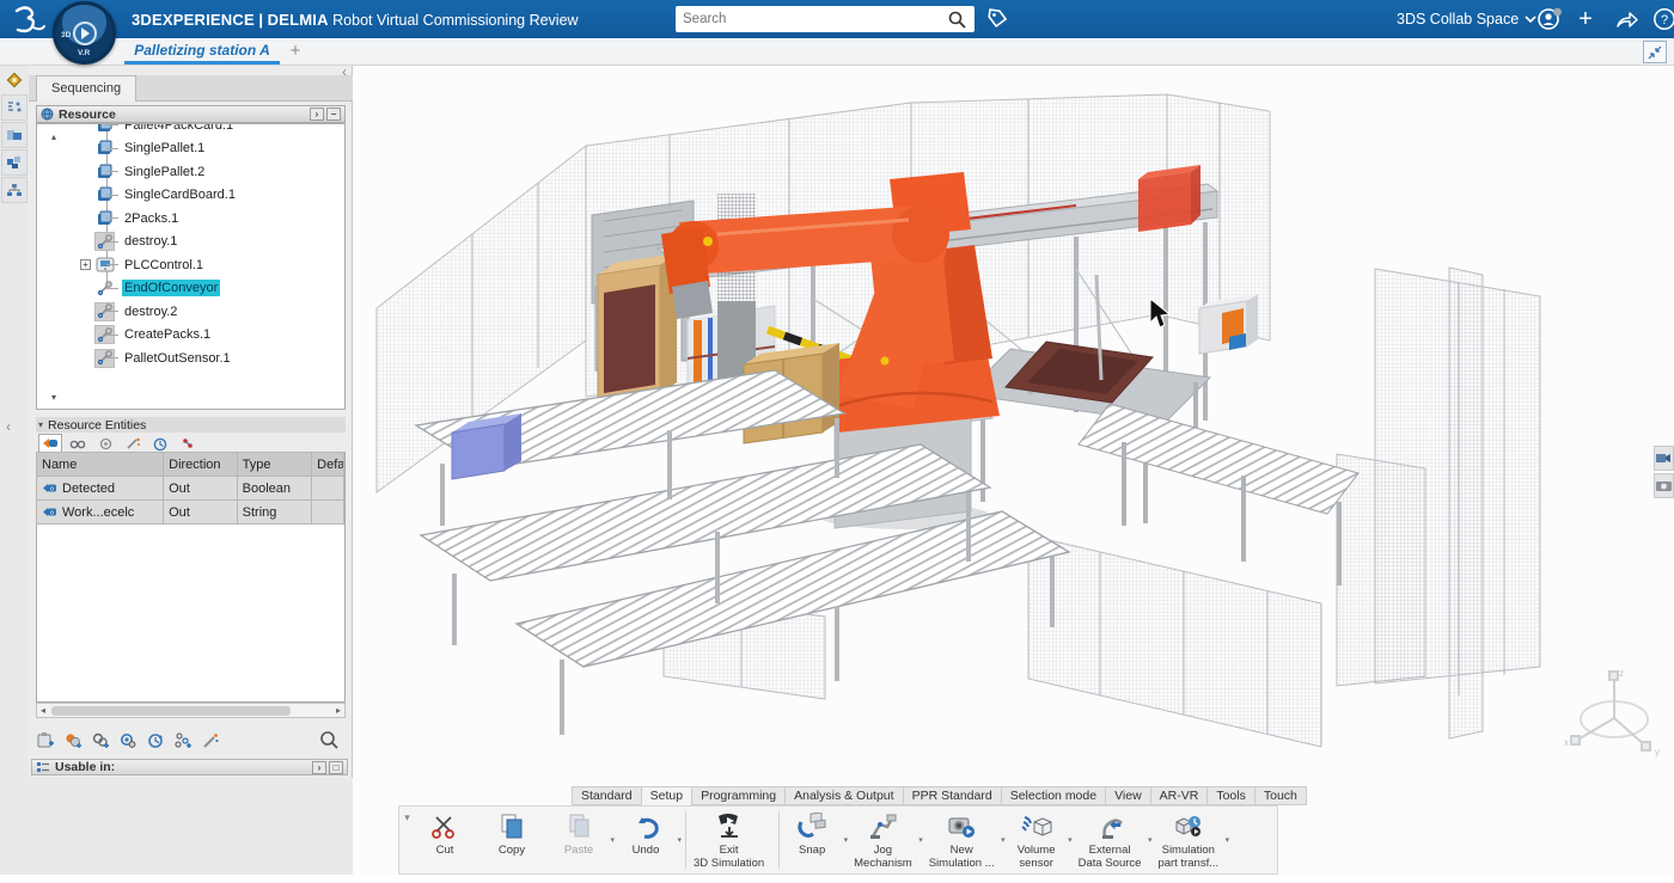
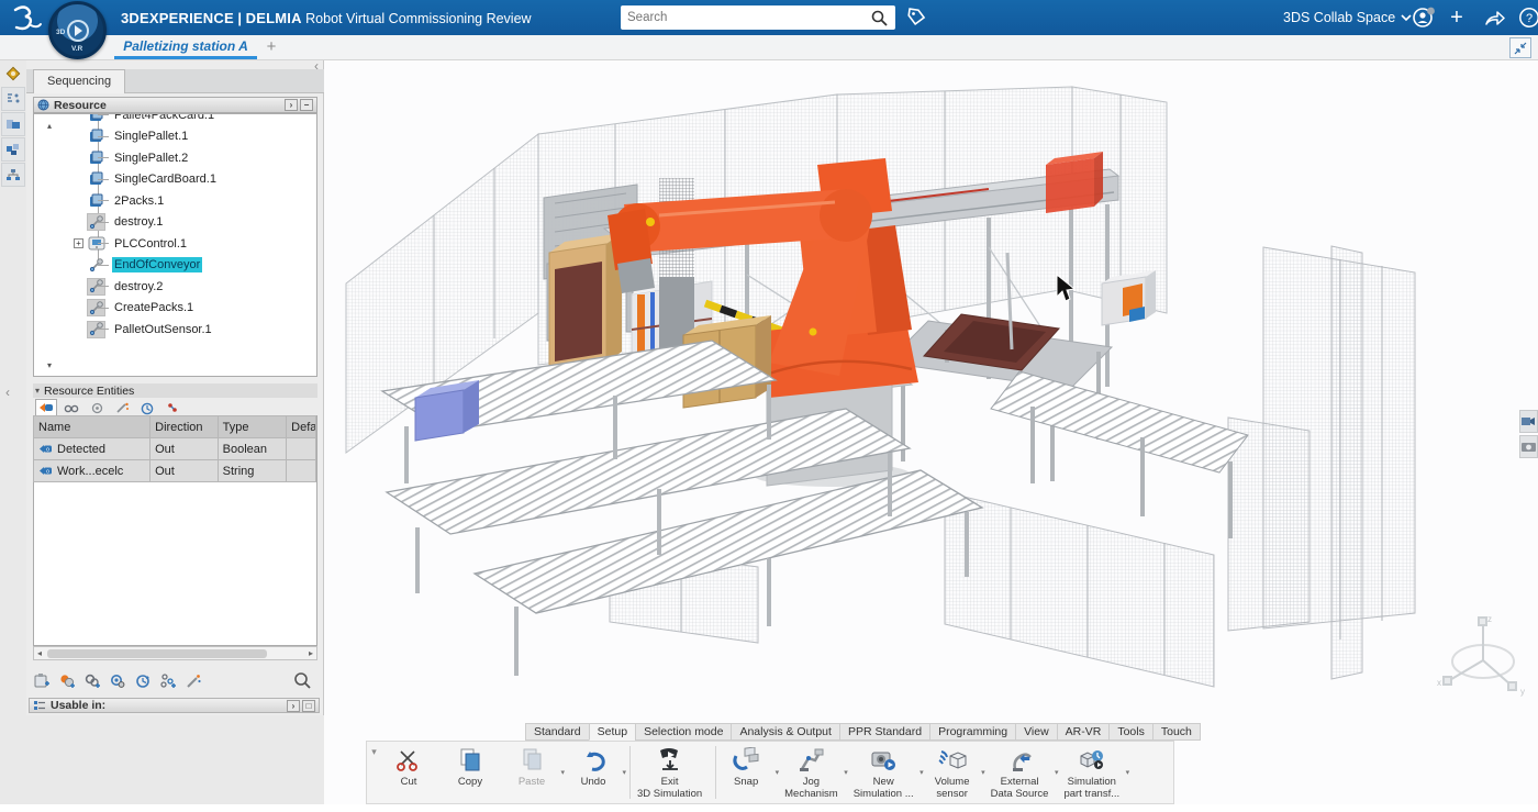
  x
  y
  z
  3DEXPERIENCE | DELMIA Robot Virtual Commissioning Review
  Search
  3DS Collab Space
  +
  ?
  Palletizing station A
  +
  ‹
  ‹
  Sequencing
  Resource
  ›
  −
  ▴
  ▾
  Pallet4PackCard.1
  SinglePallet.1
  SinglePallet.2
  SingleCardBoard.1
  2Packs.1
  destroy.1
  +
  PLCControl.1
  EndOfConveyor
  destroy.2
  CreatePacks.1
  PalletOutSensor.1
  ▾
  Resource Entities
  Name
  Direction
  Type
  Detected
  Out
  Boolean
  Work...ecelc
  Out
  String
  ◂
  ▸
  Usable in:
  ›
  □
  Standard
  Setup
- Programming
+ Selection mode
  Analysis & Output
  PPR Standard
- Selection mode
+ Programming
  View
  AR-VR
  Tools
  Touch
  ▾
  Cut
  Copy
  Paste
  Undo
  Exit
  3D Simulation
  Snap
  Jog
  Mechanism
  New
  Simulation ...
  Volume
  sensor
  External
  Data Source
  Simulation
  part transf...
